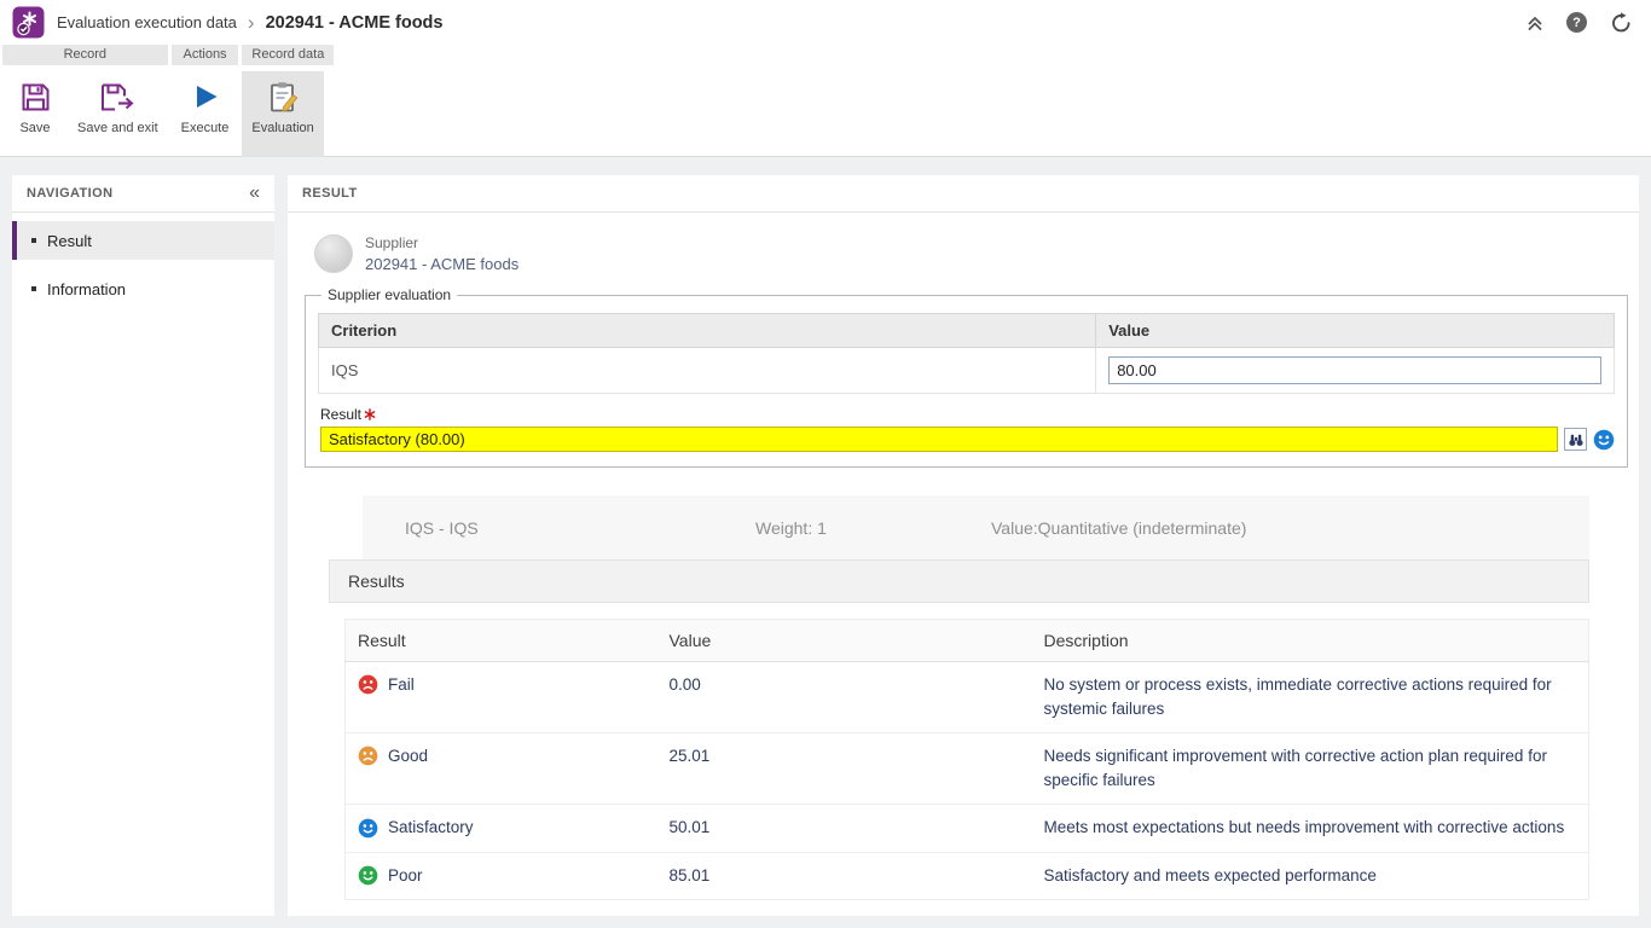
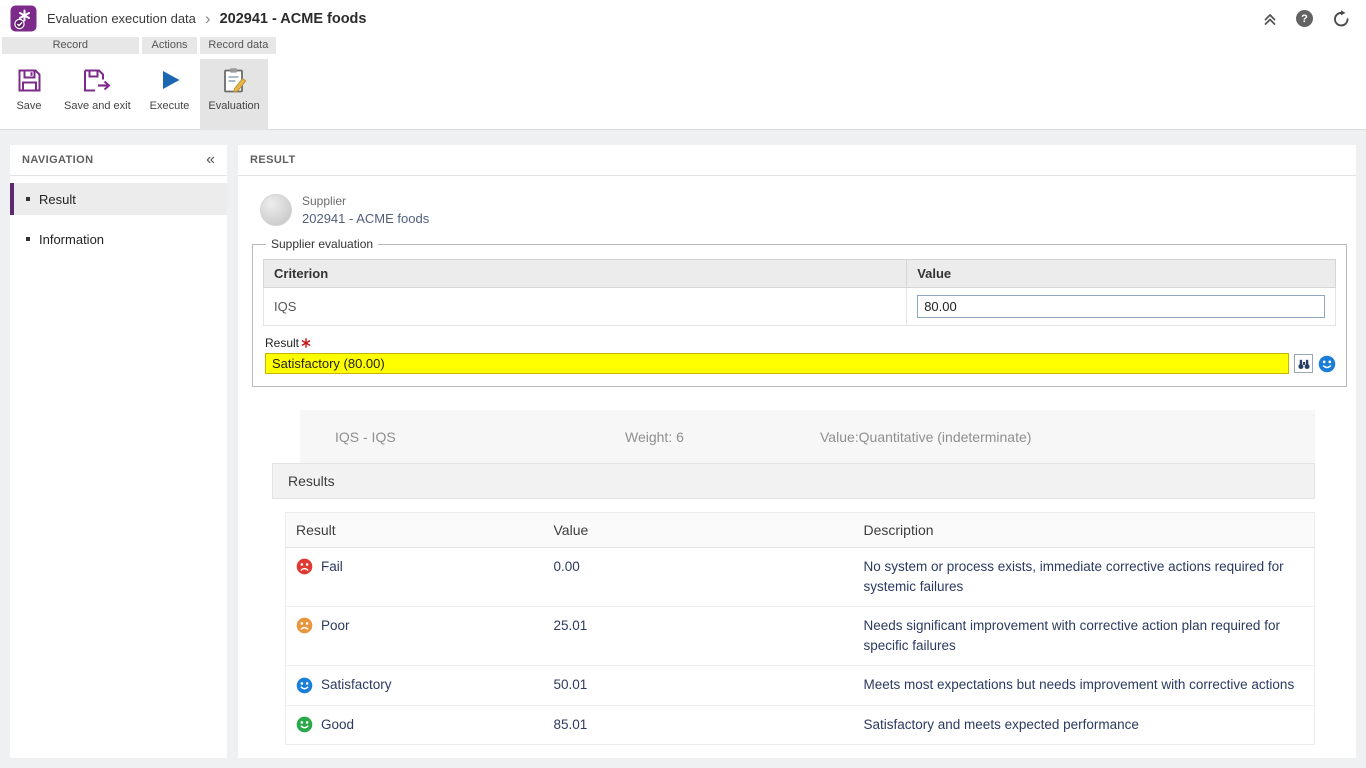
  Evaluation execution data
  ›
  202941 - ACME foods
  ?
  Record
  Save
  Save and exit
  Actions
  Execute
  Record data
  Evaluation
  NAVIGATION
  «
  Result
  Information
  RESULT
  Supplier
  202941 - ACME foods
  Supplier evaluation
  Criterion	Value
  IQS	80.00
  Result
  Satisfactory (80.00)
  IQS - IQS
- Weight: 1
+ Weight: 6
  Value:Quantitative (indeterminate)
  Results
  Result	Value	Description
  Fail	0.00	No system or process exists, immediate corrective actions required for systemic failures
- Good	25.01	Needs significant improvement with corrective action plan required for specific failures
+ Poor	25.01	Needs significant improvement with corrective action plan required for specific failures
  Satisfactory	50.01	Meets most expectations but needs improvement with corrective actions
- Poor	85.01	Satisfactory and meets expected performance
+ Good	85.01	Satisfactory and meets expected performance
